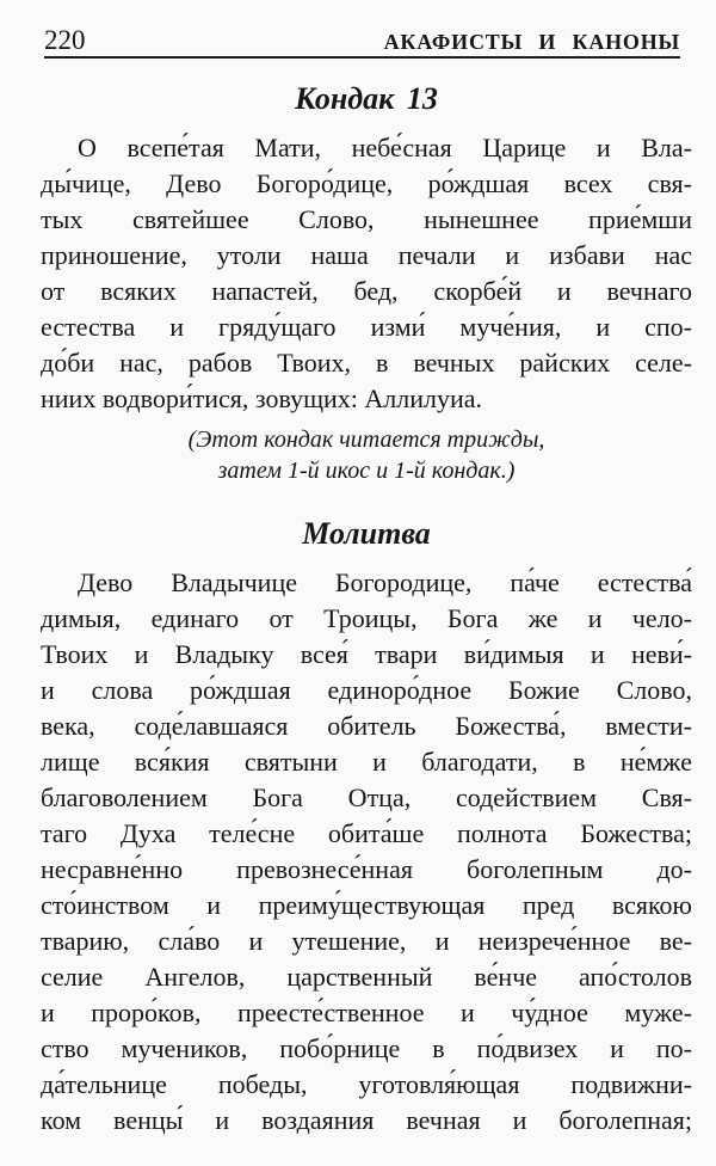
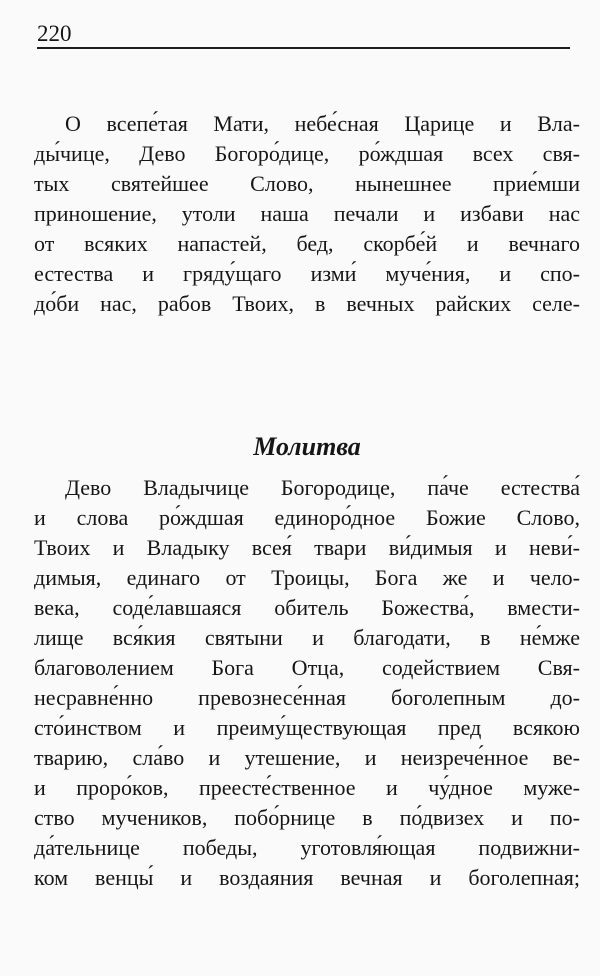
  220
- АКАФИСТЫ И КАНОНЫ
- Кондак 13
  О всепе́тая Мати, небе́сная Царице и Вла-
  ды́чице, Дево Богоро́дице, ро́ждшая всех свя-
  тых святейшее Слово, нынешнее прие́мши
  приношение, утоли наша печали и избави нас
  от всяких напастей, бед, скорбе́й и вечнаго
  естества и гряду́щаго изми́ муче́ния, и спо-
  до́би нас, рабов Твоих, в вечных райских селе-
- ниих водвори́тися, зовущих: Аллилуиа.
- (Этот кондак читается трижды,
- затем 1-й икос и 1-й кондак.)
  Молитва
  Дево Владычице Богородице, па́че естества́
- димыя, единаго от Троицы, Бога же и чело-
+ и слова ро́ждшая единоро́дное Божие Слово,
  Твоих и Владыку всея́ твари ви́димыя и неви́-
- и слова ро́ждшая единоро́дное Божие Слово,
+ димыя, единаго от Троицы, Бога же и чело-
  века, соде́лавшаяся обитель Божества́, вмести-
  лище вся́кия святыни и благодати, в не́мже
  благоволением Бога Отца, содействием Свя-
- таго Духа теле́сне обита́ше полнота Божества;
  несравне́нно превознесе́нная боголепным до-
  сто́инством и преиму́ществующая пред всякою
  тварию, сла́во и утешение, и неизрече́нное ве-
- селие Ангелов, царственный ве́нче апо́столов
  и проро́ков, преесте́ственное и чу́дное муже-
  ство мучеников, побо́рнице в по́двизех и по-
  да́тельнице победы, уготовля́ющая подвижни-
  ком венцы́ и воздаяния вечная и боголепная;
